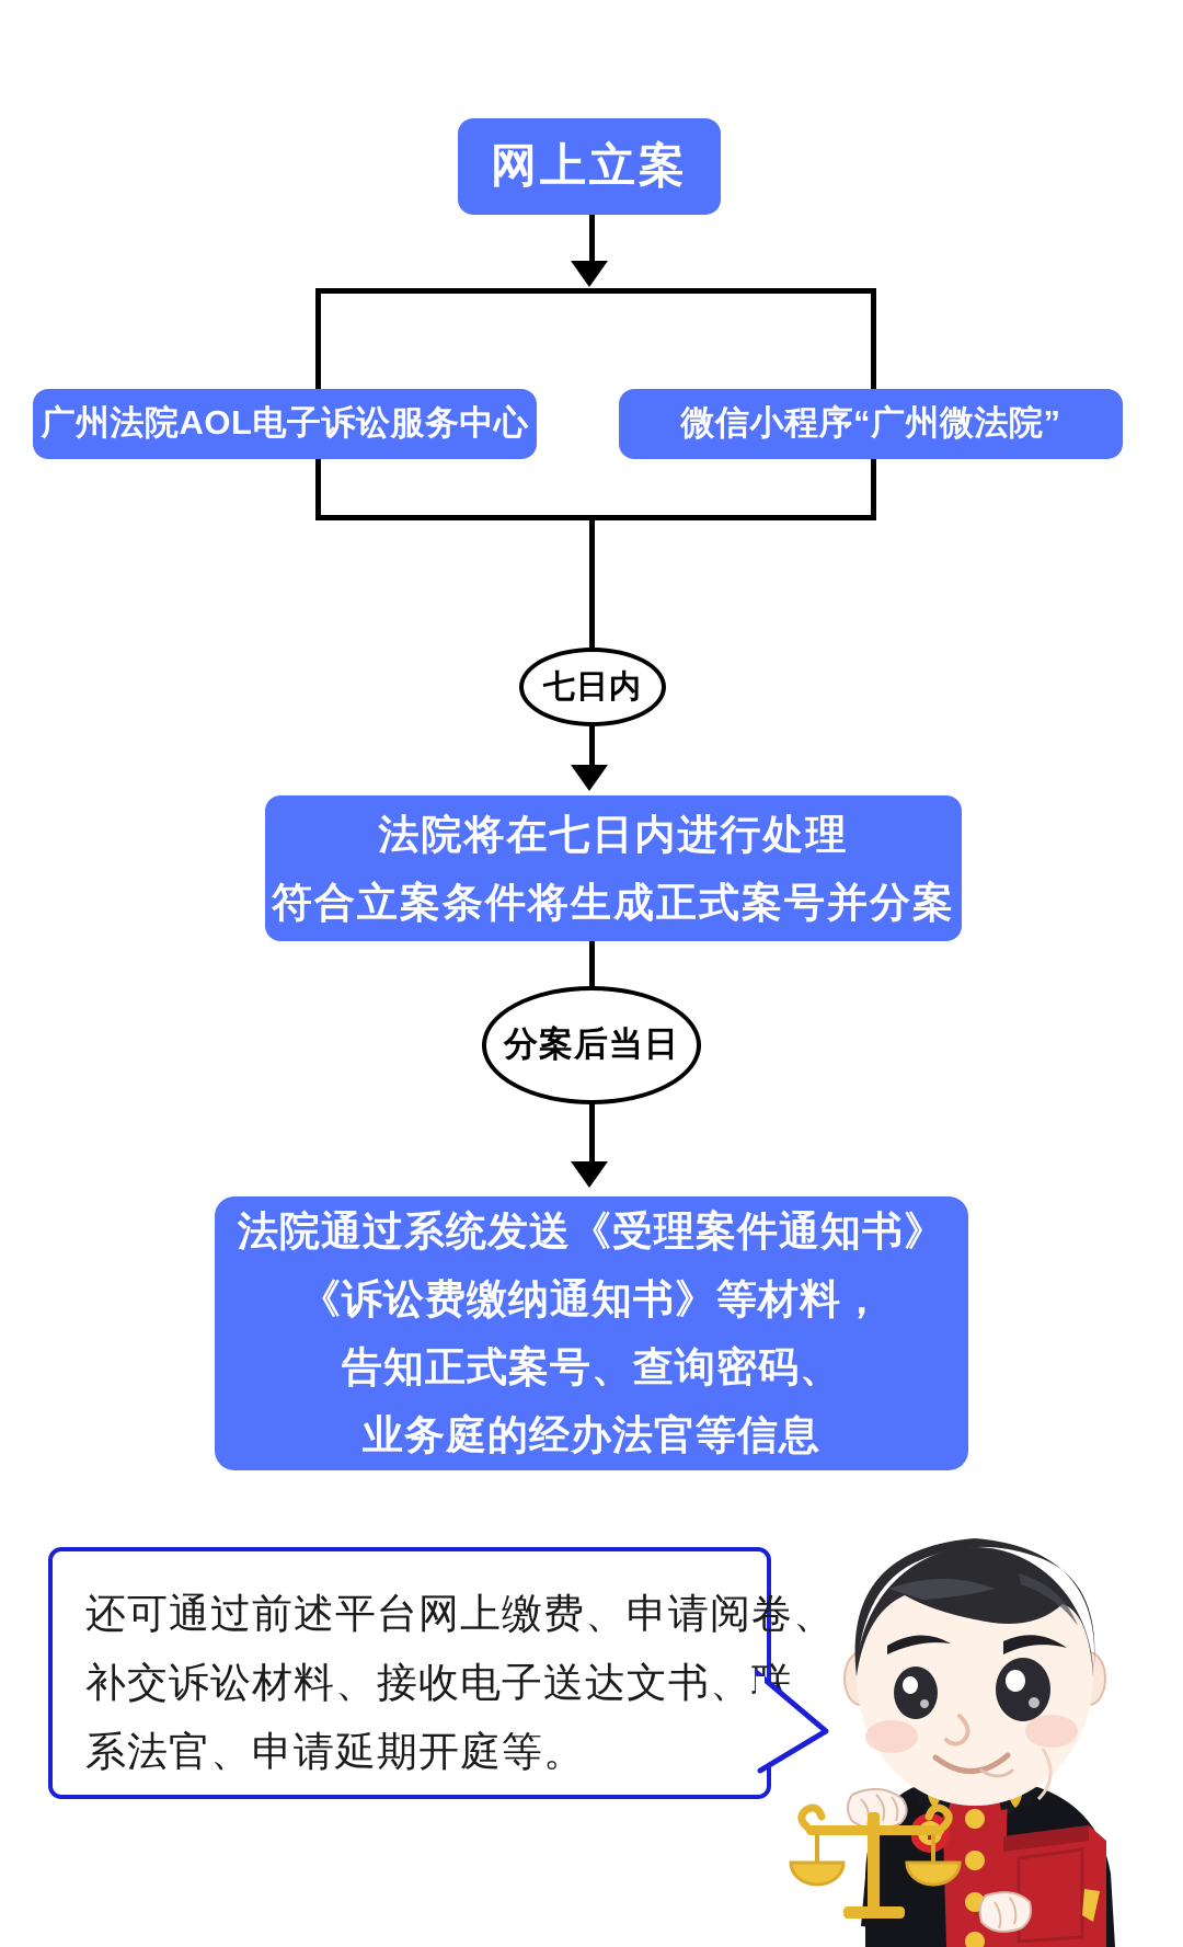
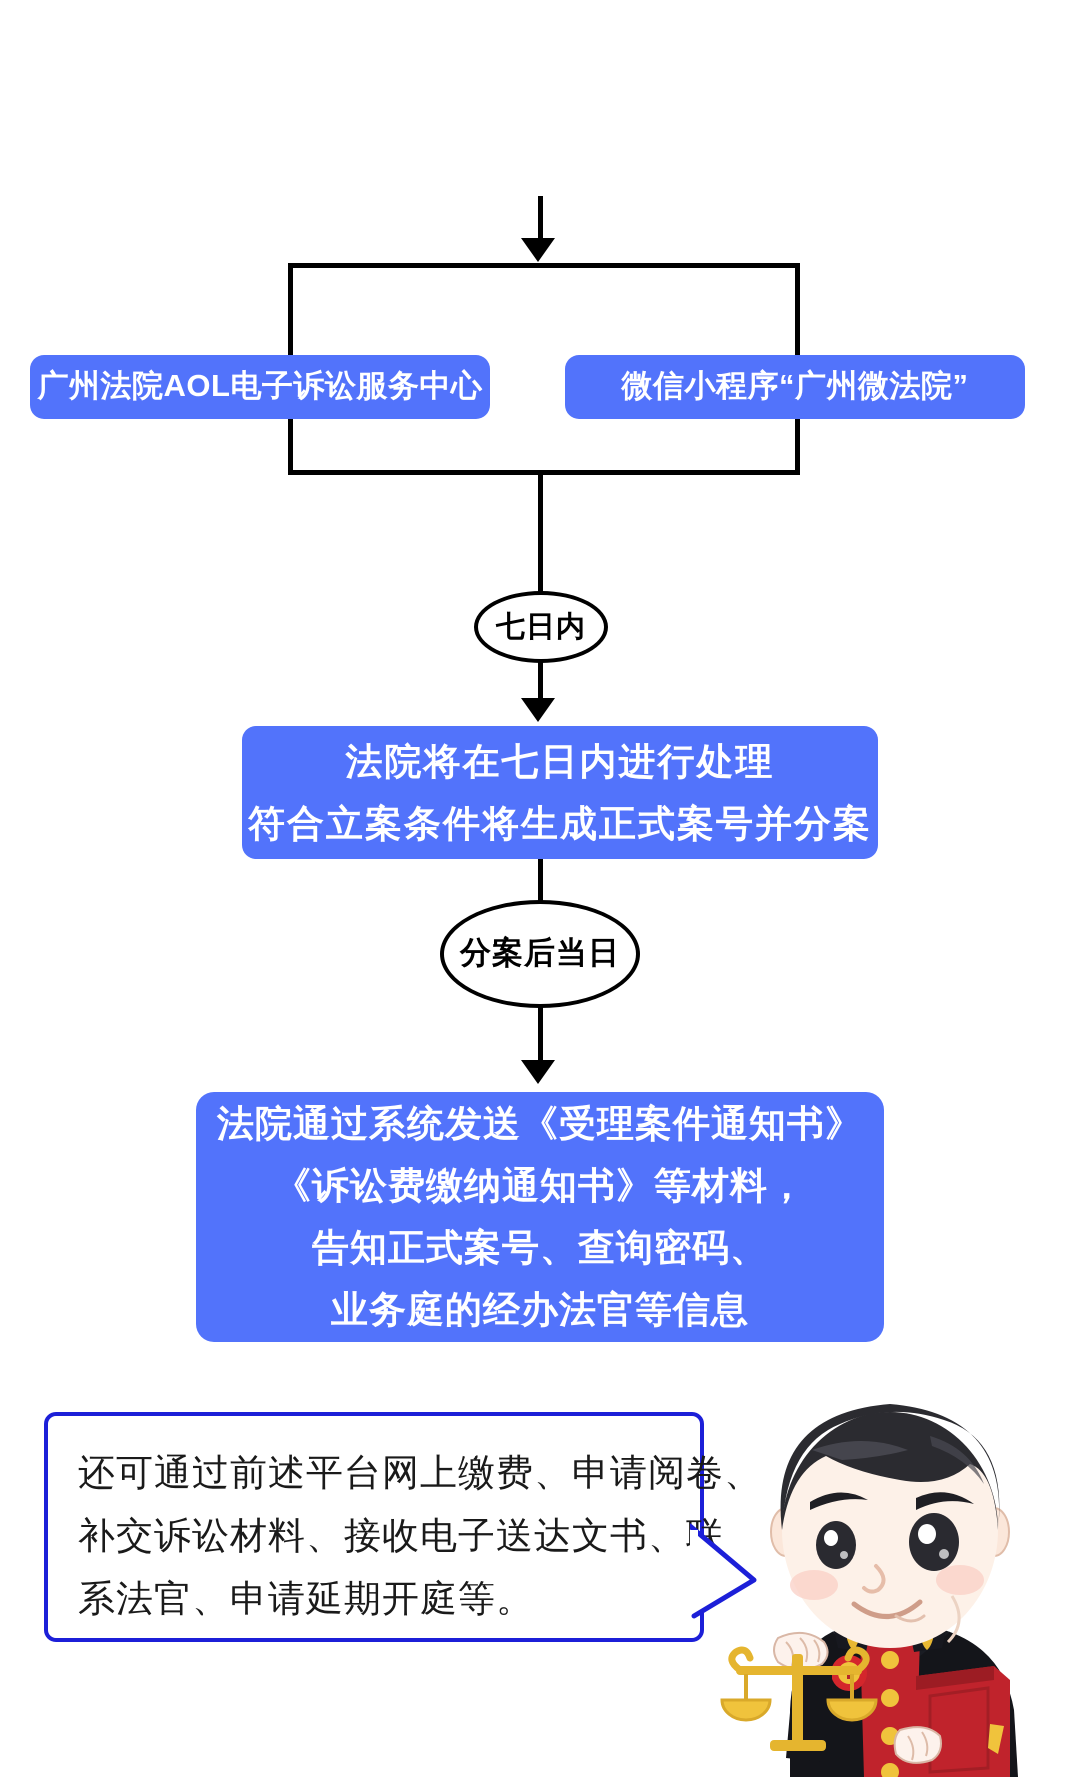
- 网上立案
  广州法院AOL电子诉讼服务中心
  微信小程序“广州微法院”
  七日内
  法院将在七日内进行处理
  符合立案条件将生成正式案号并分案
  分案后当日
  法院通过系统发送《受理案件通知书》
  《诉讼费缴纳通知书》等材料，
  告知正式案号、查询密码、
  业务庭的经办法官等信息
  还可通过前述平台网上缴费、申请阅
  补交诉讼材料、接收电子送达文书、
  系法官、申请延期开庭等。
